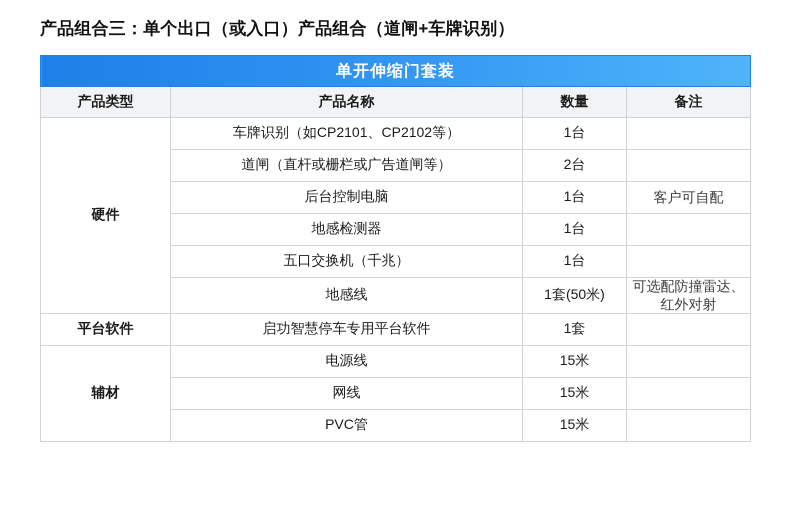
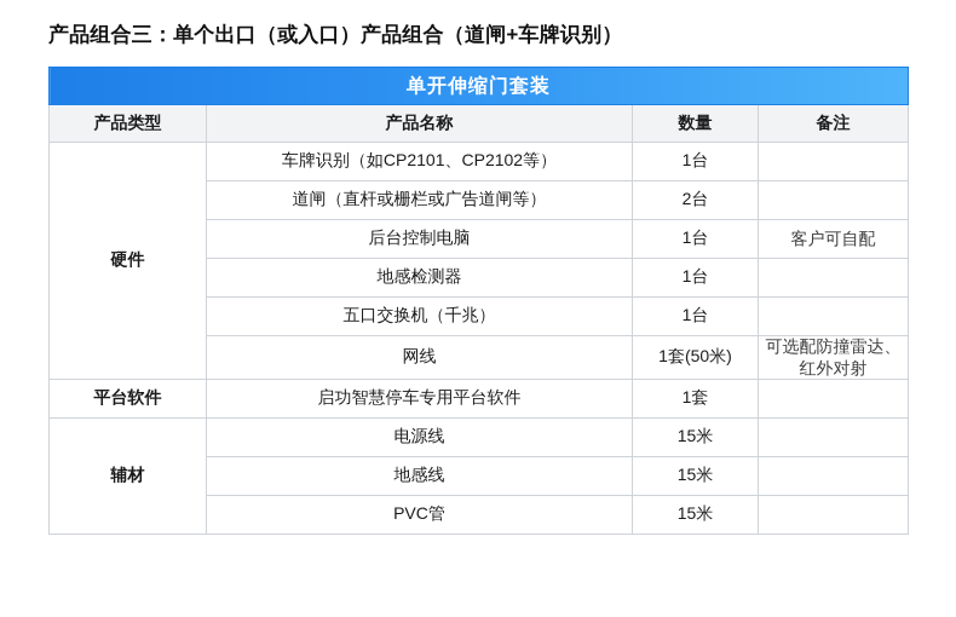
  产品组合三：单个出口（或入口）产品组合（道闸+车牌识别）
  单开伸缩门套装
  产品类型	产品名称	数量	备注
  硬件	车牌识别（如CP2101、CP2102等）	1台
  道闸（直杆或栅栏或广告道闸等）	2台
  后台控制电脑	1台	客户可自配
  地感检测器	1台
  五口交换机（千兆）	1台
- 地感线	1套(50米)	可选配防撞雷达、红外对射
+ 网线	1套(50米)	可选配防撞雷达、红外对射
  平台软件	启功智慧停车专用平台软件	1套
  辅材	电源线	15米
- 网线	15米
+ 地感线	15米
  PVC管	15米
